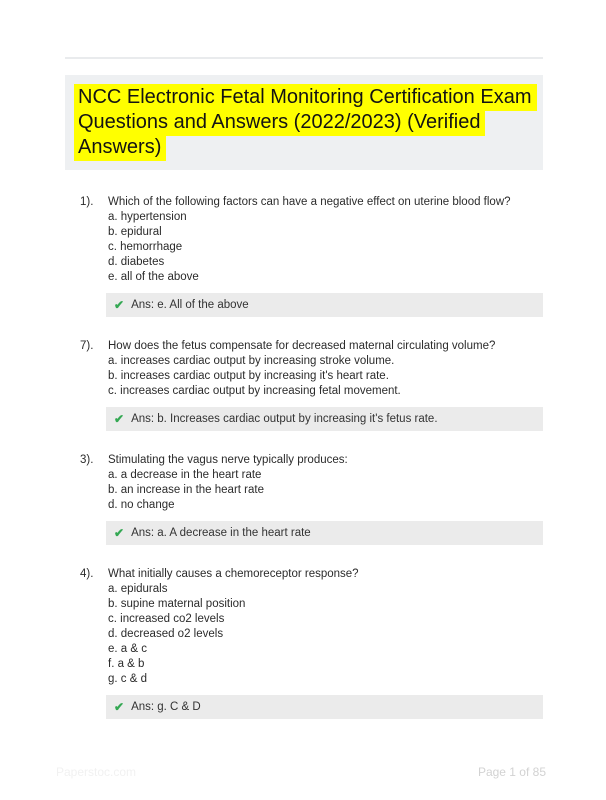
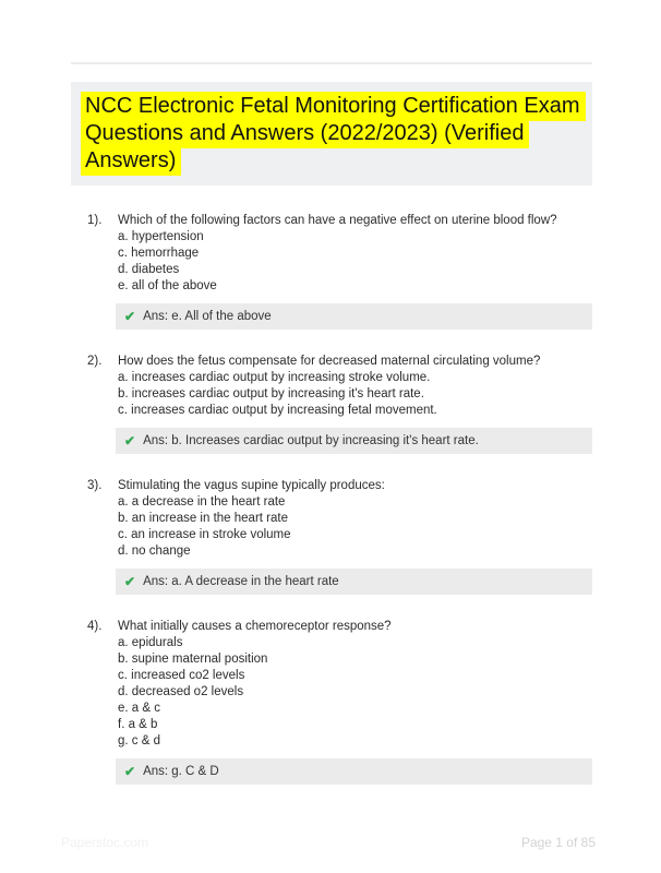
  NCC Electronic Fetal Monitoring Certification Exam Questions and Answers (2022/2023) (Verified Answers)
  1).
  Which of the following factors can have a negative effect on uterine blood flow?
  a. hypertension
- b. epidural
  c. hemorrhage
  d. diabetes
  e. all of the above
  ✔
  Ans: e. All of the above
- 7).
+ 2).
  How does the fetus compensate for decreased maternal circulating volume?
  a. increases cardiac output by increasing stroke volume.
  b. increases cardiac output by increasing it's heart rate.
  c. increases cardiac output by increasing fetal movement.
  ✔
- Ans: b. Increases cardiac output by increasing it's fetus rate.
+ Ans: b. Increases cardiac output by increasing it's heart rate.
  3).
- Stimulating the vagus nerve typically produces:
+ Stimulating the vagus supine typically produces:
  a. a decrease in the heart rate
  b. an increase in the heart rate
+ c. an increase in stroke volume
  d. no change
  ✔
  Ans: a. A decrease in the heart rate
  4).
  What initially causes a chemoreceptor response?
  a. epidurals
  b. supine maternal position
  c. increased co2 levels
  d. decreased o2 levels
  e. a & c
  f. a & b
  g. c & d
  ✔
  Ans: g. C & D
  Page 1 of 85
